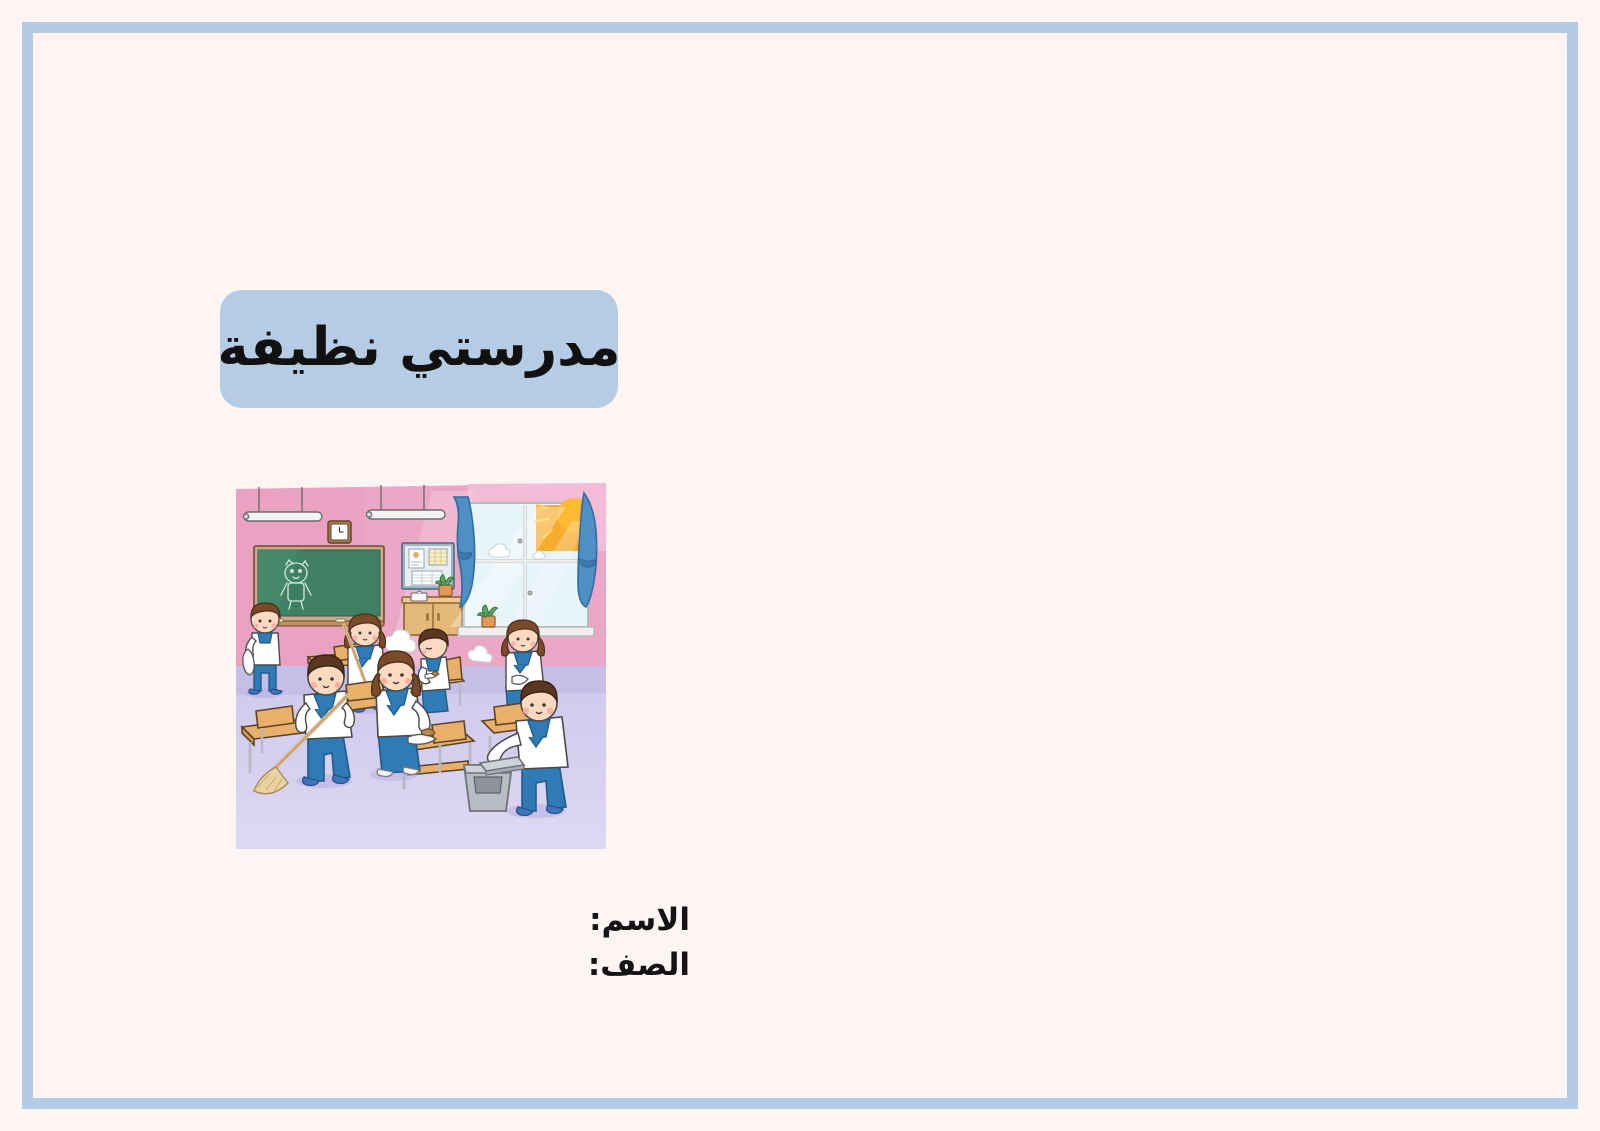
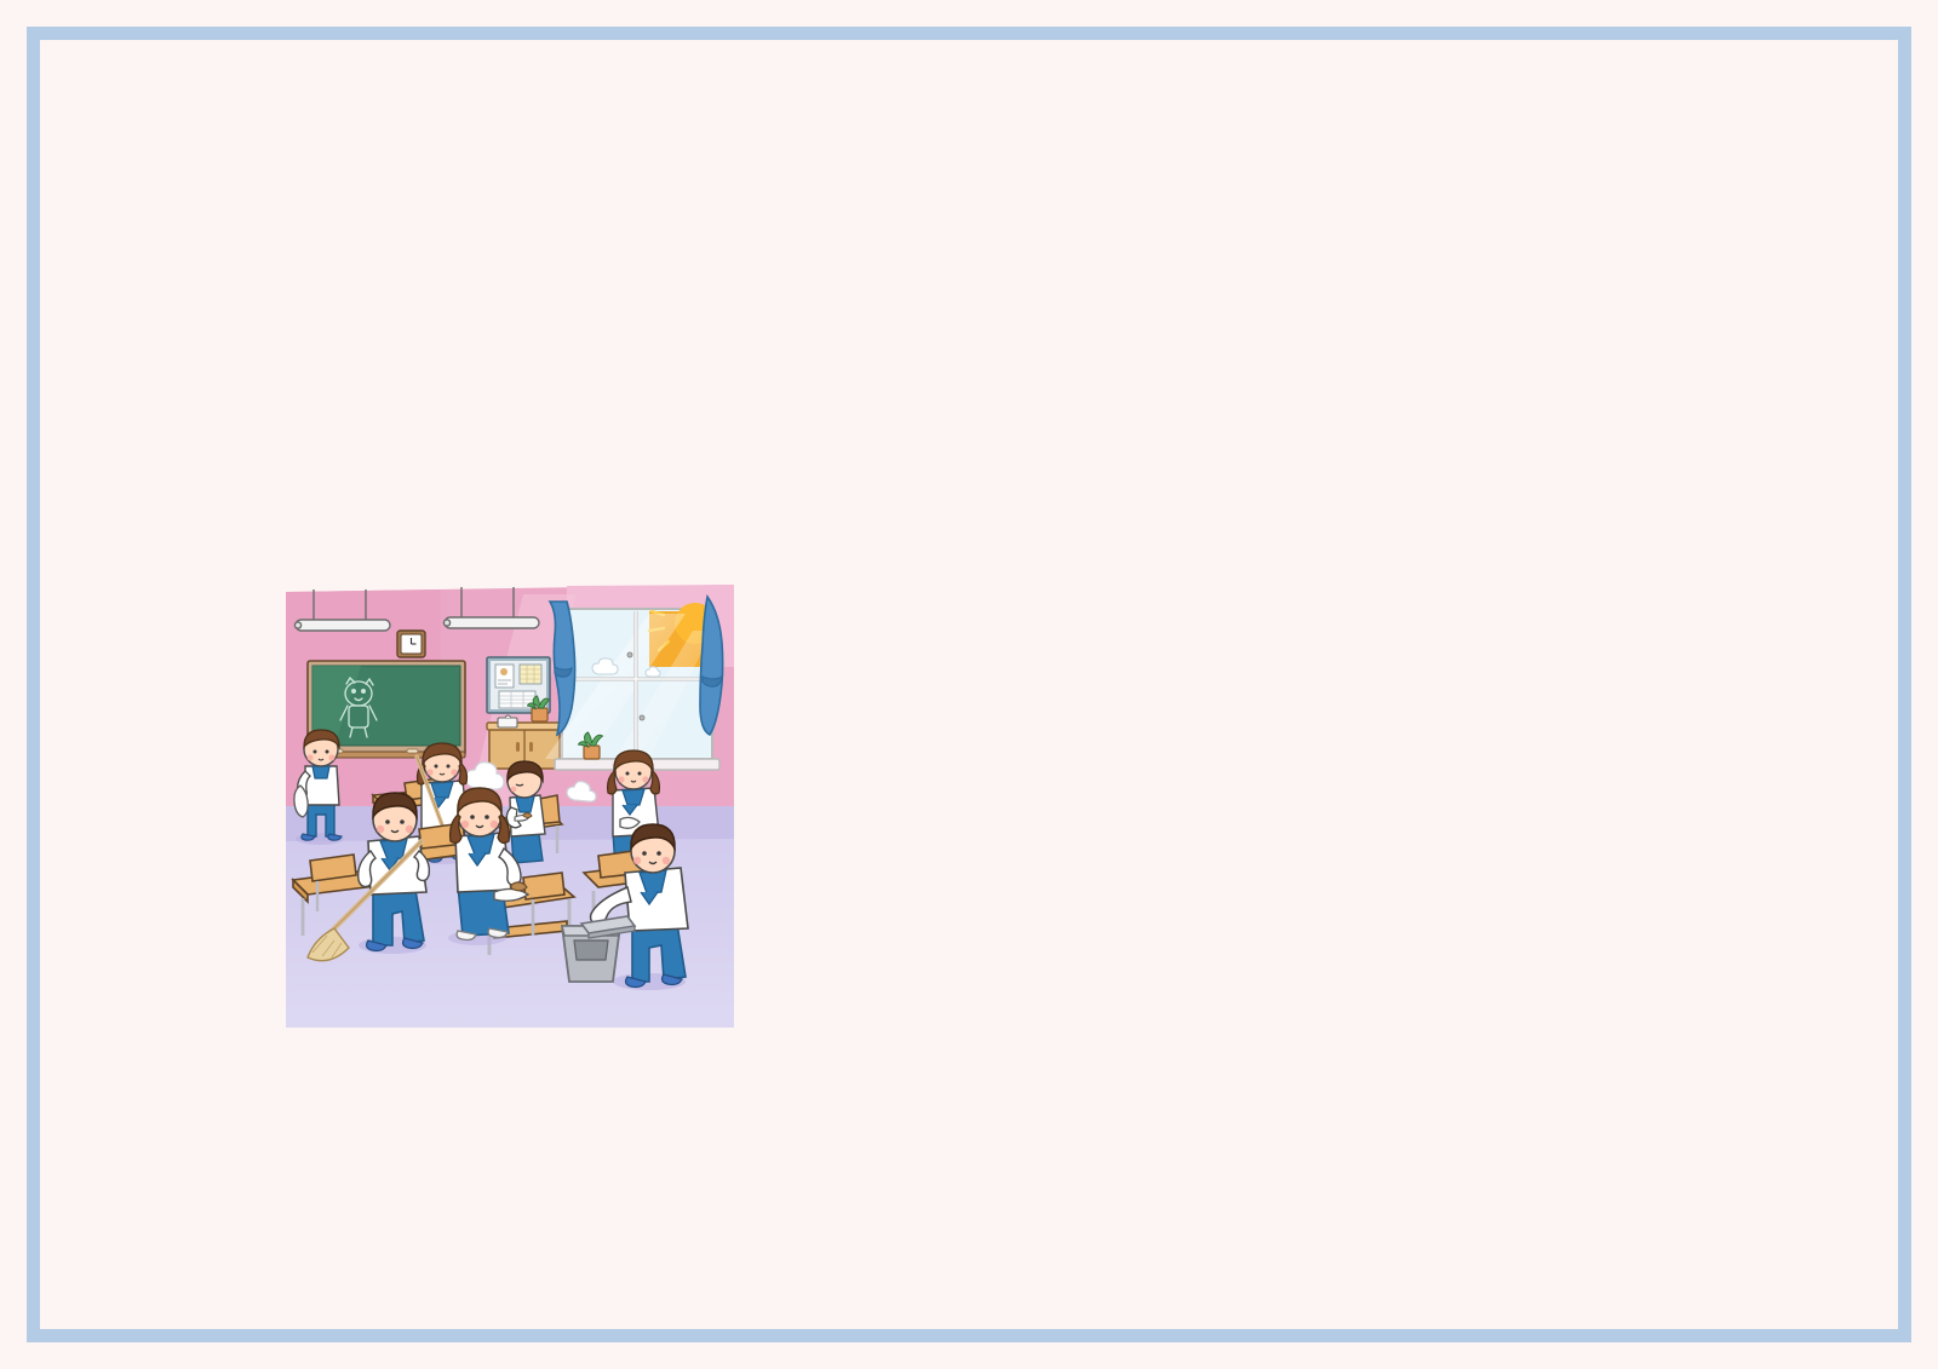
- مدرستي نظيفة
- الاسم:
- الصف:
